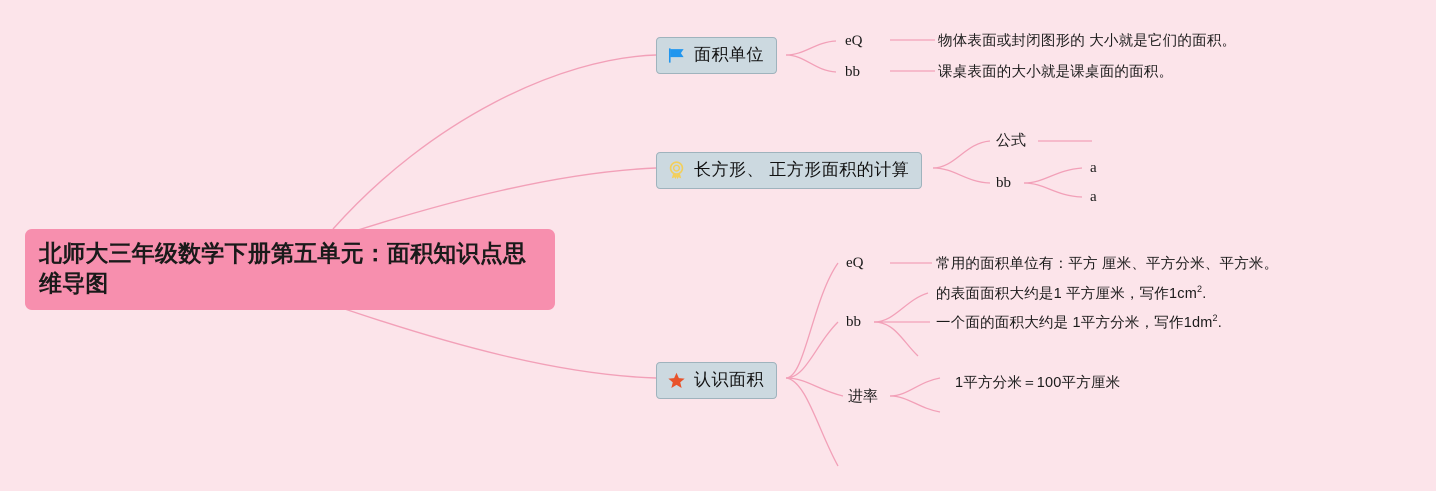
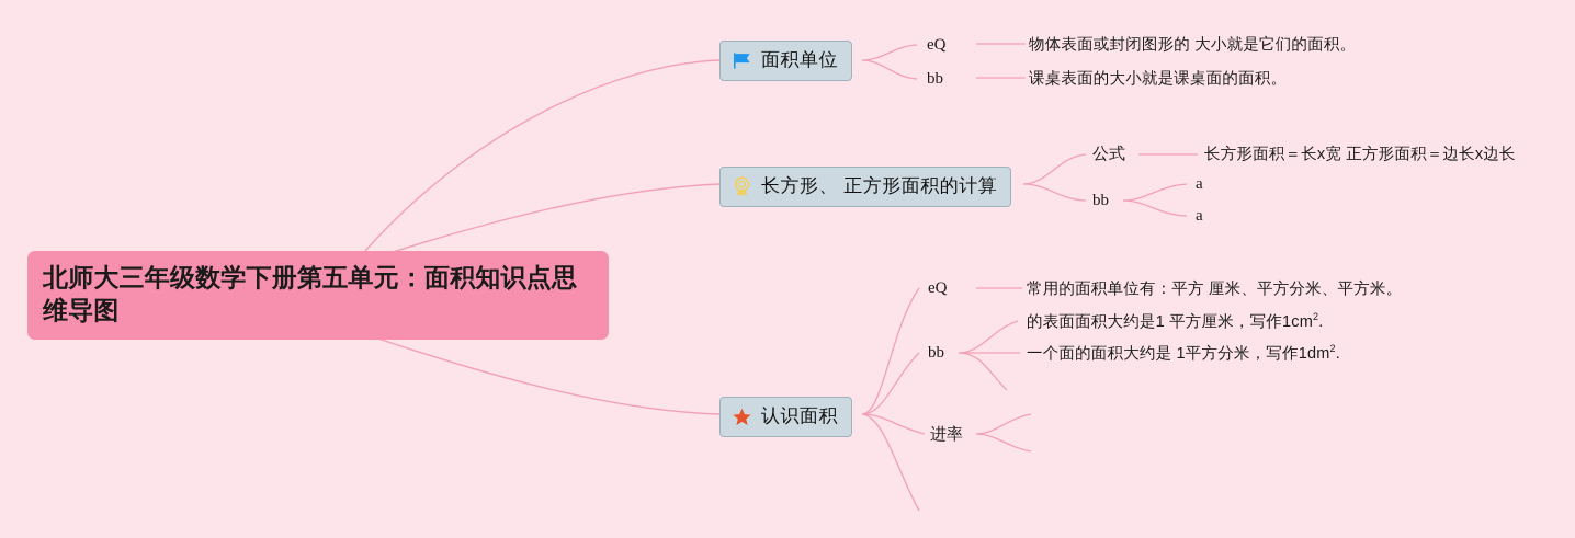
  北师大三年级数学下册第五单元：面积知识点思维导图
  面积单位
  eQ
  bb
  物体表面或封闭图形的 大小就是它们的面积。
  课桌表面的大小就是课桌面的面积。
  长方形、 正方形面积的计算
  公式
  bb
+ 长方形面积＝长x宽 正方形面积＝边长x边长
  a
  a
  认识面积
  eQ
  bb
  进率
  常用的面积单位有：平方 厘米、平方分米、平方米。
  的表面面积大约是1 平方厘米，写作1cm2.
  一个面的面积大约是 1平方分米，写作1dm2.
- 1平方分米＝100平方厘米
